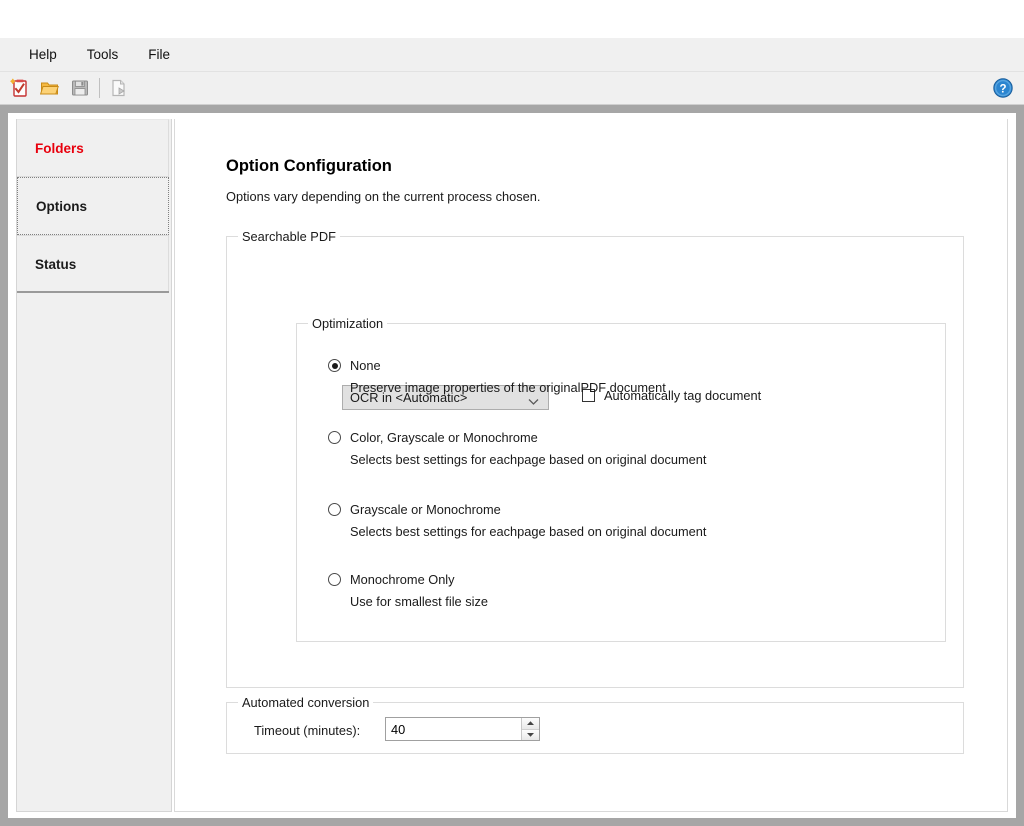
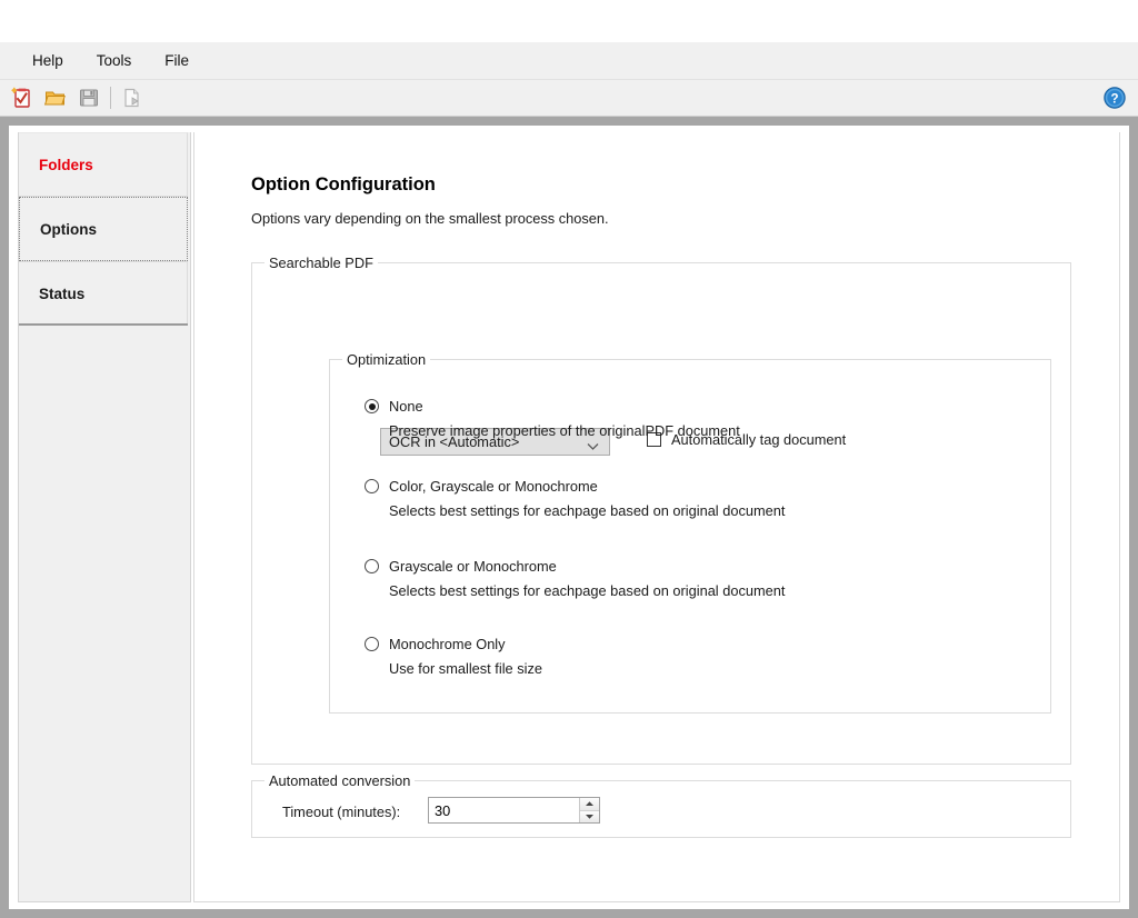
  Help
  Tools
  File
  ?
  Folders
  Options
  Status
  Option Configuration
- Options vary depending on the current process chosen.
+ Options vary depending on the smallest process chosen.
  Searchable PDF
  OCR in <Automatic>
  Automatically tag document
  Optimization
  None
  Preserve image properties of the originalPDF document
  Color, Grayscale or Monochrome
  Selects best settings for eachpage based on original document
  Grayscale or Monochrome
  Selects best settings for eachpage based on original document
  Monochrome Only
  Use for smallest file size
  Automated conversion
  Timeout (minutes):
- 40
+ 30
